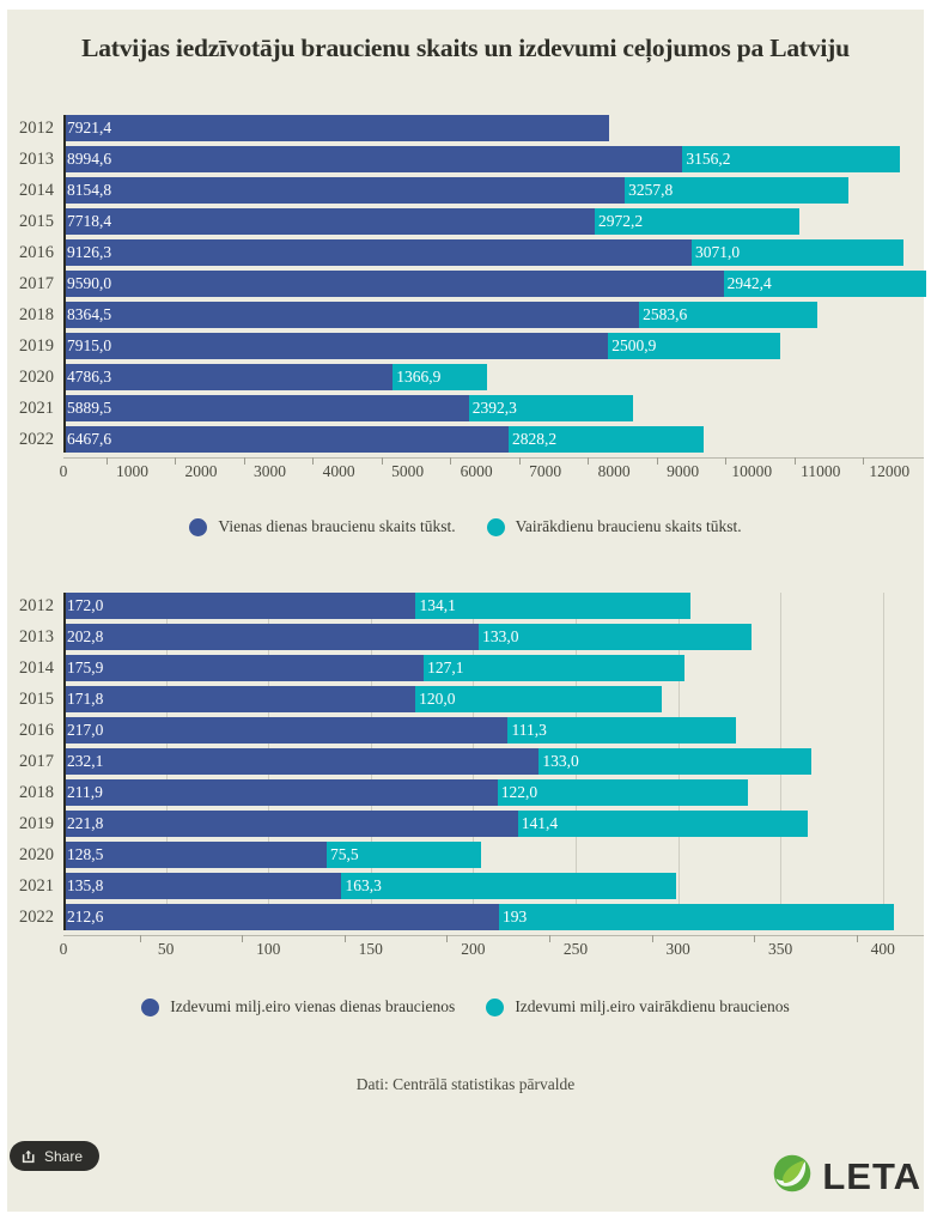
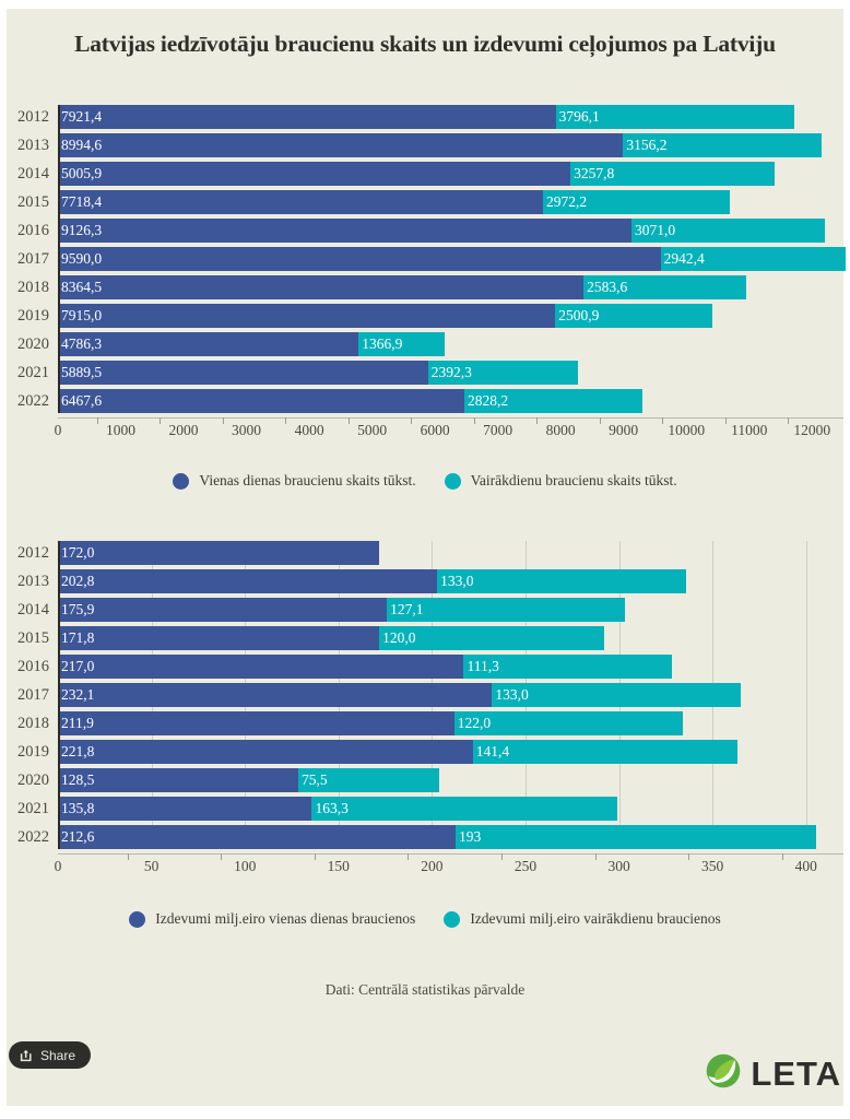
  Latvijas iedzīvotāju braucienu skaits un izdevumi ceļojumos pa Latviju
  2012
  7921,4
+ 3796,1
  2013
  8994,6
  3156,2
  2014
- 8154,8
+ 5005,9
  3257,8
  2015
  7718,4
  2972,2
  2016
  9126,3
  3071,0
  2017
  9590,0
  2942,4
  2018
  8364,5
  2583,6
  2019
  7915,0
  2500,9
  2020
  4786,3
  1366,9
  2021
  5889,5
  2392,3
  2022
  6467,6
  2828,2
  0
  1000
  2000
  3000
  4000
  5000
  6000
  7000
  8000
  9000
  10000
  11000
  12000
  Vienas dienas braucienu skaits tūkst.
  Vairākdienu braucienu skaits tūkst.
  2012
  172,0
- 134,1
  2013
  202,8
  133,0
  2014
  175,9
  127,1
  2015
  171,8
  120,0
  2016
  217,0
  111,3
  2017
  232,1
  133,0
  2018
  211,9
  122,0
  2019
  221,8
  141,4
  2020
  128,5
  75,5
  2021
  135,8
  163,3
  2022
  212,6
  193
  0
  50
  100
  150
  200
  250
  300
  350
  400
  Izdevumi milj.eiro vienas dienas braucienos
  Izdevumi milj.eiro vairākdienu braucienos
  Dati: Centrālā statistikas pārvalde
  Share
  LETA
